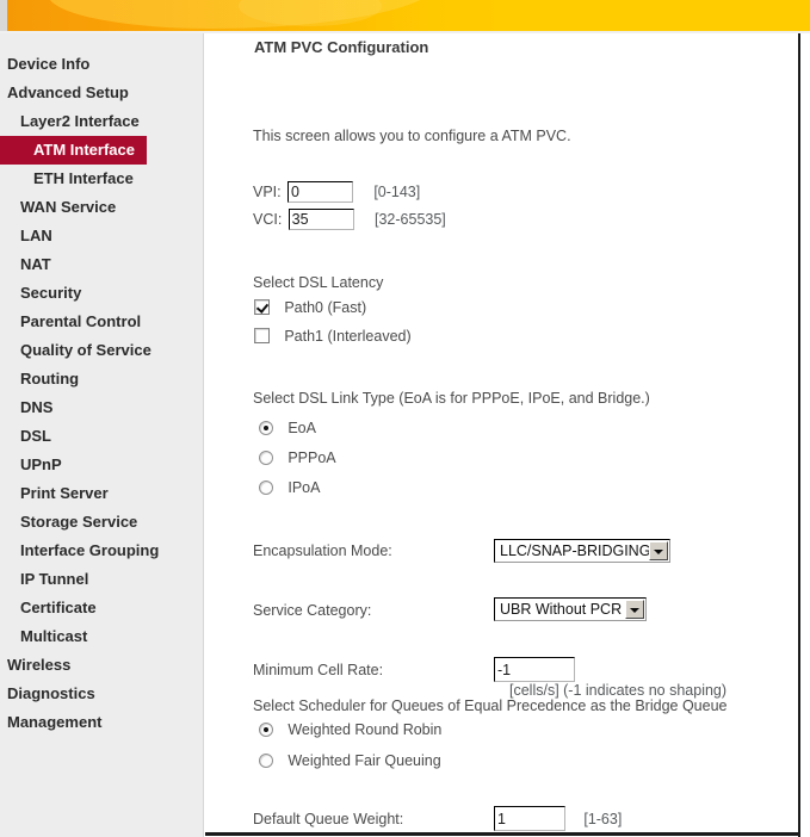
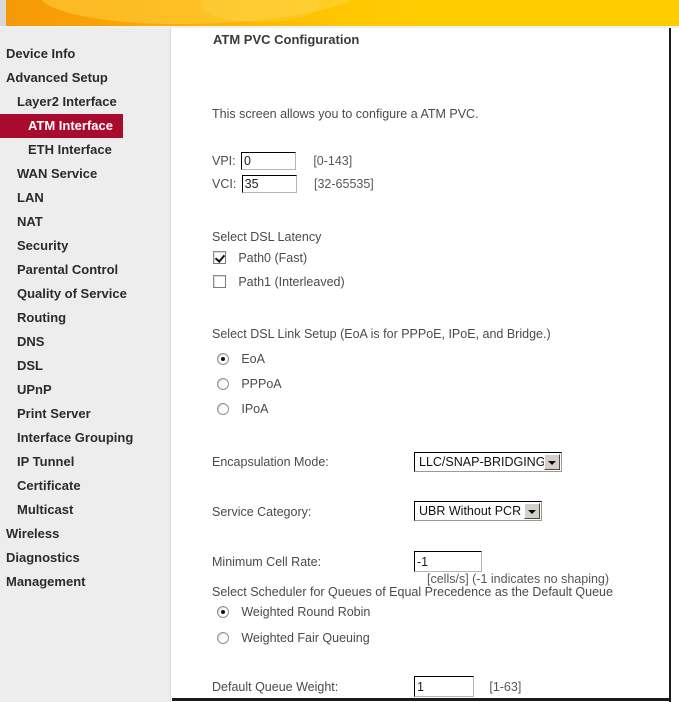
  Device Info
  Advanced Setup
  Layer2 Interface
  ATM Interface
  ETH Interface
  WAN Service
  LAN
  NAT
  Security
  Parental Control
  Quality of Service
  Routing
  DNS
  DSL
  UPnP
  Print Server
- Storage Service
  Interface Grouping
  IP Tunnel
  Certificate
  Multicast
  Wireless
  Diagnostics
  Management
  ATM PVC Configuration
  This screen allows you to configure a ATM PVC.
  VPI: 0 [0-143]
  VCI: 35 [32-65535]
  Select DSL Latency
  Path0 (Fast)
  Path1 (Interleaved)
- Select DSL Link Type (EoA is for PPPoE, IPoE, and Bridge.)
+ Select DSL Link Setup (EoA is for PPPoE, IPoE, and Bridge.)
  EoA
  PPPoA
  IPoA
  Encapsulation Mode:
  LLC/SNAP-BRIDGING
  Service Category:
  UBR Without PCR
  Minimum Cell Rate:
  -1 [cells/s] (-1 indicates no shaping)
- Select Scheduler for Queues of Equal Precedence as the Bridge Queue
+ Select Scheduler for Queues of Equal Precedence as the Default Queue
  Weighted Round Robin
  Weighted Fair Queuing
  Default Queue Weight:
  1 [1-63]
